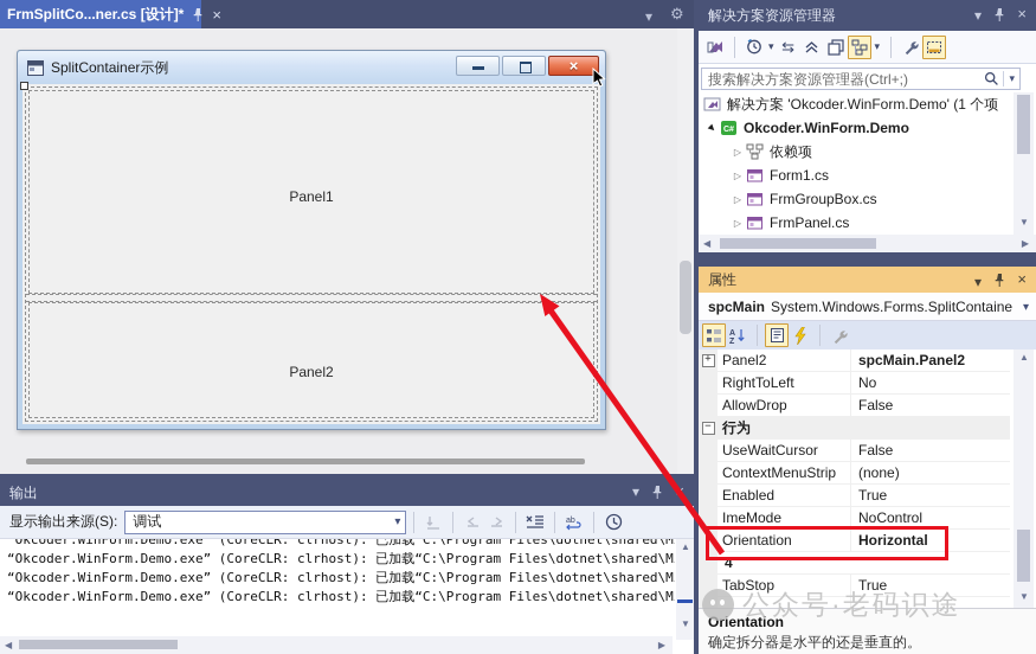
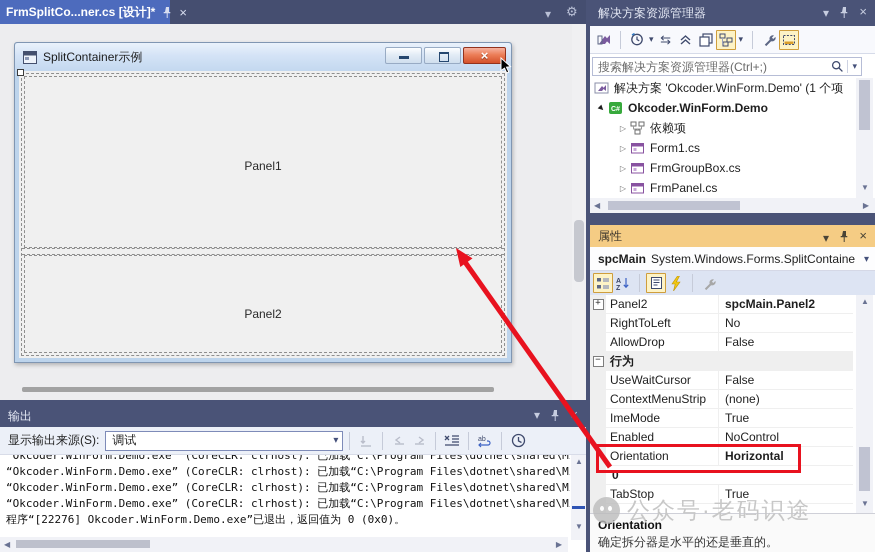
  FrmSplitCo...ner.cs [设计]*
  ×
  ▾
  ⚙
  SplitContainer示例
  ×
  Panel1
  Panel2
  输出
  ▾
  显示输出来源(S):
  调试
  ▾
  “Okcoder.WinForm.Demo.exe” (CoreCLR: clrhost): 已加载“C:\Program Files\dotnet\shared\M
  “Okcoder.WinForm.Demo.exe” (CoreCLR: clrhost): 已加载“C:\Program Files\dotnet\shared\M
  “Okcoder.WinForm.Demo.exe” (CoreCLR: clrhost): 已加载“C:\Program Files\dotnet\shared\M
  “Okcoder.WinForm.Demo.exe” (CoreCLR: clrhost): 已加载“C:\Program Files\dotnet\shared\M
+ 程序“[22276] Okcoder.WinForm.Demo.exe”已退出，返回值为 0 (0x0)。
  ▲
  ▼
  ◀
  ▶
  解决方案资源管理器
  ▾
  ×
  ▾
  ⇆
  ▾
  搜索解决方案资源管理器(Ctrl+;)
  ▾
  解决方案 'Okcoder.WinForm.Demo' (1 个项
  Okcoder.WinForm.Demo
  ▷
  依赖项
  ▷
  Form1.cs
  ▷
  FrmGroupBox.cs
  ▷
  FrmPanel.cs
  ▼
  ◀
  ▶
  属性
  ▾
  ×
  spcMain
  System.Windows.Forms.SplitContaine
  ▾
  +
  Panel2
  spcMain.Panel2
  RightToLeft
  No
  AllowDrop
  False
  −
  行为
  UseWaitCursor
  False
  ContextMenuStrip
  (none)
- Enabled
+ ImeMode
  True
- ImeMode
+ Enabled
  NoControl
  Orientation
  Horizontal
- 4
+ 0
  TabStop
  True
  ▲
  ▼
  Orientation
  确定拆分器是水平的还是垂直的。
  公众号·老码识途
